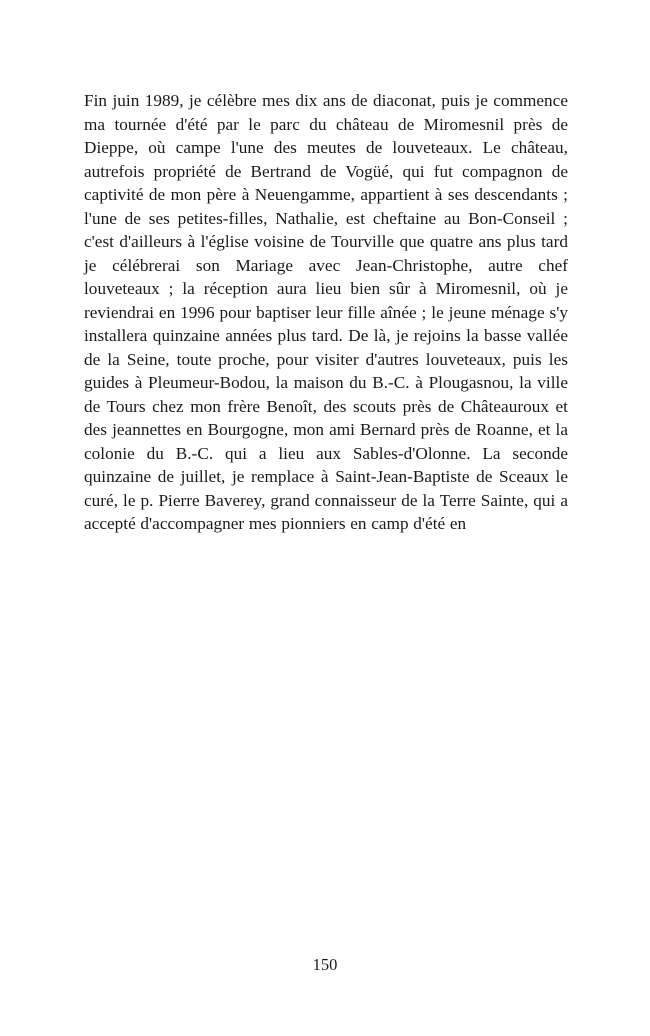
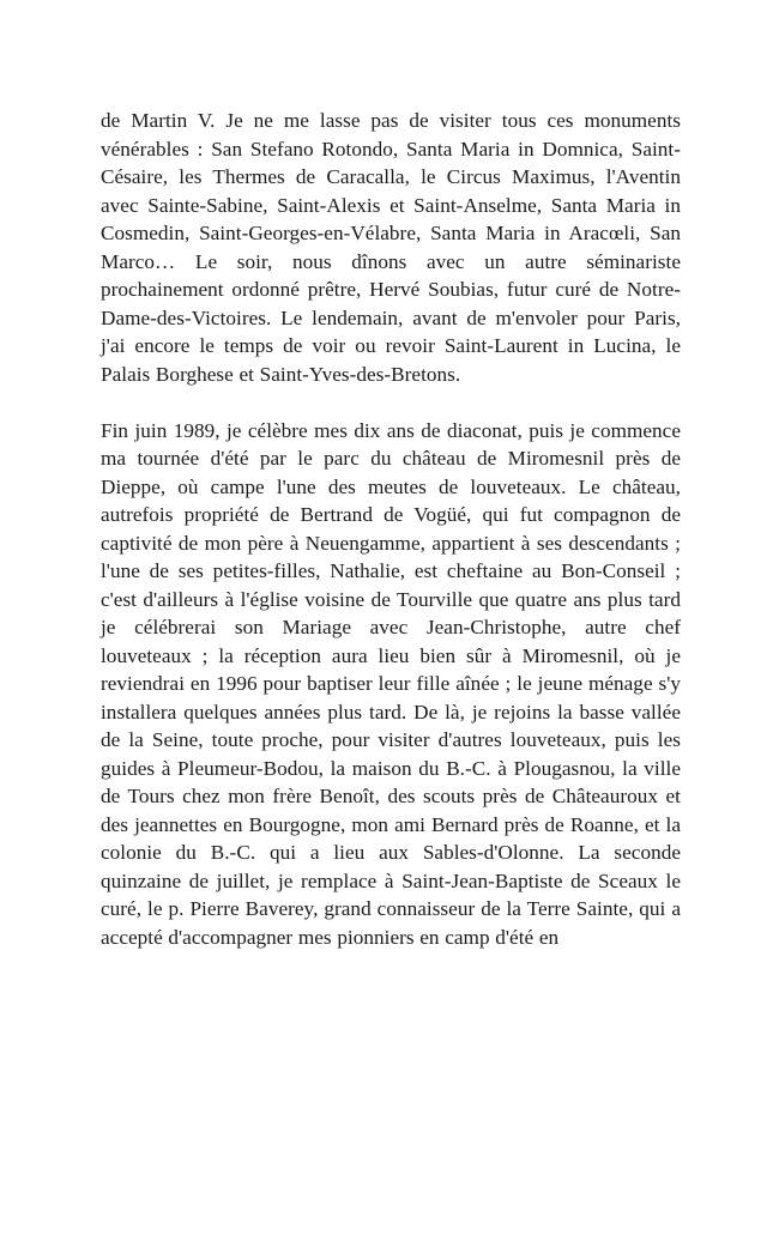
+ de Martin V. Je ne me lasse pas de visiter tous ces monuments vénérables : San Stefano Rotondo, Santa Maria in Domnica, Saint-Césaire, les Thermes de Caracalla, le Circus Maximus, l'Aventin avec Sainte-Sabine, Saint-Alexis et Saint-Anselme, Santa Maria in Cosmedin, Saint-Georges-en-Vélabre, Santa Maria in Aracœli, San Marco… Le soir, nous dînons avec un autre séminariste prochainement ordonné prêtre, Hervé Soubias, futur curé de Notre-Dame-des-Victoires. Le lendemain, avant de m'envoler pour Paris, j'ai encore le temps de voir ou revoir Saint-Laurent in Lucina, le Palais Borghese et Saint-Yves-des-Bretons.
- Fin juin 1989, je célèbre mes dix ans de diaconat, puis je commence ma tournée d'été par le parc du château de Miromesnil près de Dieppe, où campe l'une des meutes de louveteaux. Le château, autrefois propriété de Bertrand de Vogüé, qui fut compagnon de captivité de mon père à Neuengamme, appartient à ses descendants ; l'une de ses petites-filles, Nathalie, est cheftaine au Bon-Conseil ; c'est d'ailleurs à l'église voisine de Tourville que quatre ans plus tard je célébrerai son Mariage avec Jean-Christophe, autre chef louveteaux ; la réception aura lieu bien sûr à Miromesnil, où je reviendrai en 1996 pour baptiser leur fille aînée ; le jeune ménage s'y installera quinzaine années plus tard. De là, je rejoins la basse vallée de la Seine, toute proche, pour visiter d'autres louveteaux, puis les guides à Pleumeur-Bodou, la maison du B.-C. à Plougasnou, la ville de Tours chez mon frère Benoît, des scouts près de Châteauroux et des jeannettes en Bourgogne, mon ami Bernard près de Roanne, et la colonie du B.-C. qui a lieu aux Sables-d'Olonne. La seconde quinzaine de juillet, je remplace à Saint-Jean-Baptiste de Sceaux le curé, le p. Pierre Baverey, grand connaisseur de la Terre Sainte, qui a accepté d'accompagner mes pionniers en camp d'été en
+ Fin juin 1989, je célèbre mes dix ans de diaconat, puis je commence ma tournée d'été par le parc du château de Miromesnil près de Dieppe, où campe l'une des meutes de louveteaux. Le château, autrefois propriété de Bertrand de Vogüé, qui fut compagnon de captivité de mon père à Neuengamme, appartient à ses descendants ; l'une de ses petites-filles, Nathalie, est cheftaine au Bon-Conseil ; c'est d'ailleurs à l'église voisine de Tourville que quatre ans plus tard je célébrerai son Mariage avec Jean-Christophe, autre chef louveteaux ; la réception aura lieu bien sûr à Miromesnil, où je reviendrai en 1996 pour baptiser leur fille aînée ; le jeune ménage s'y installera quelques années plus tard. De là, je rejoins la basse vallée de la Seine, toute proche, pour visiter d'autres louveteaux, puis les guides à Pleumeur-Bodou, la maison du B.-C. à Plougasnou, la ville de Tours chez mon frère Benoît, des scouts près de Châteauroux et des jeannettes en Bourgogne, mon ami Bernard près de Roanne, et la colonie du B.-C. qui a lieu aux Sables-d'Olonne. La seconde quinzaine de juillet, je remplace à Saint-Jean-Baptiste de Sceaux le curé, le p. Pierre Baverey, grand connaisseur de la Terre Sainte, qui a accepté d'accompagner mes pionniers en camp d'été en
- 150
